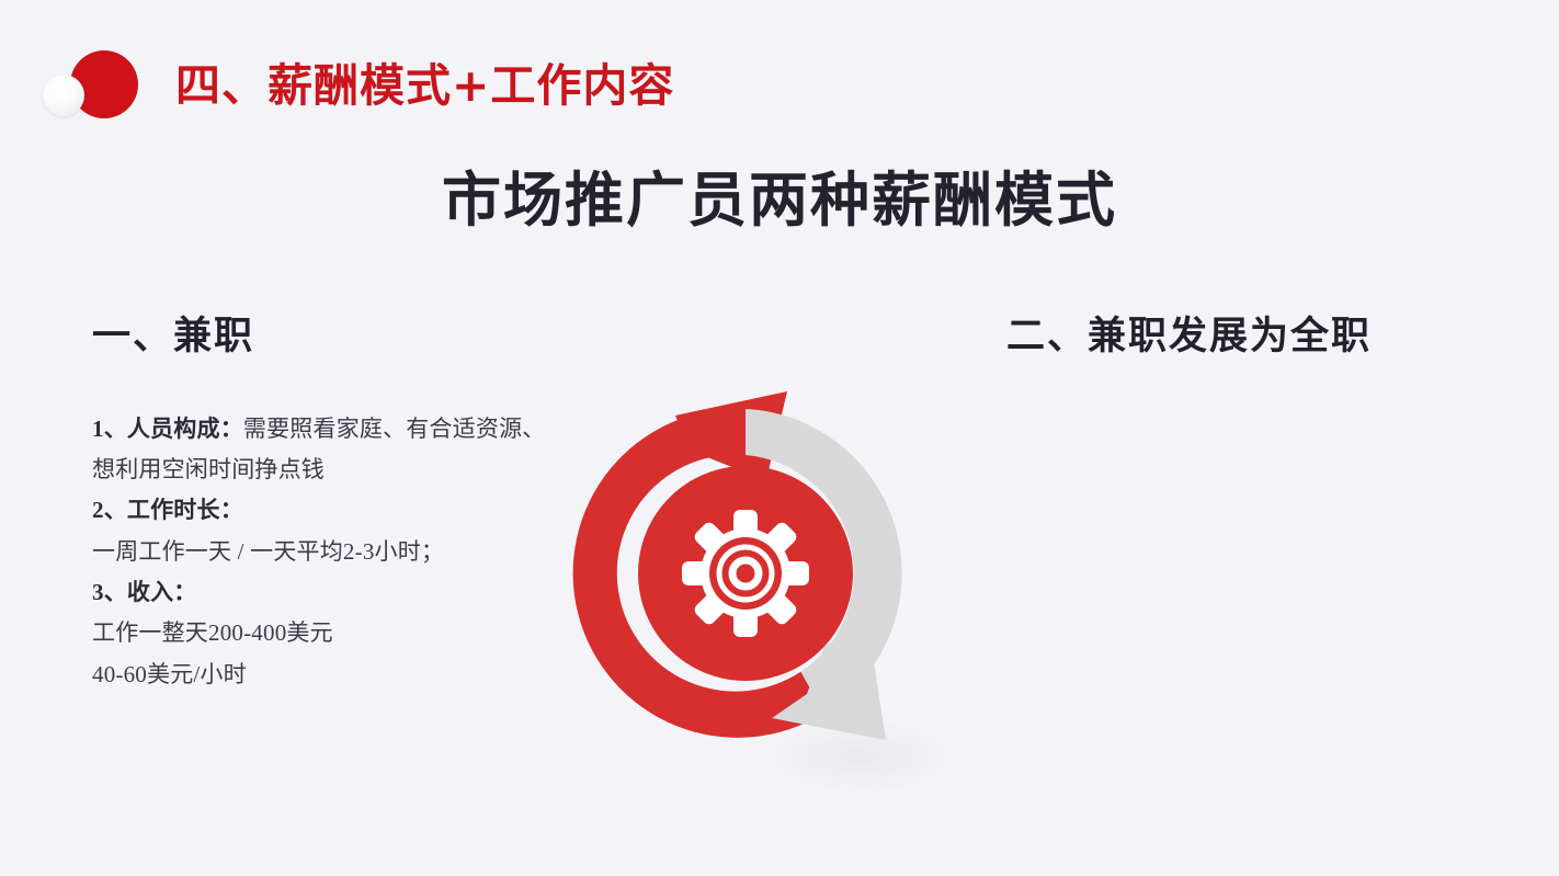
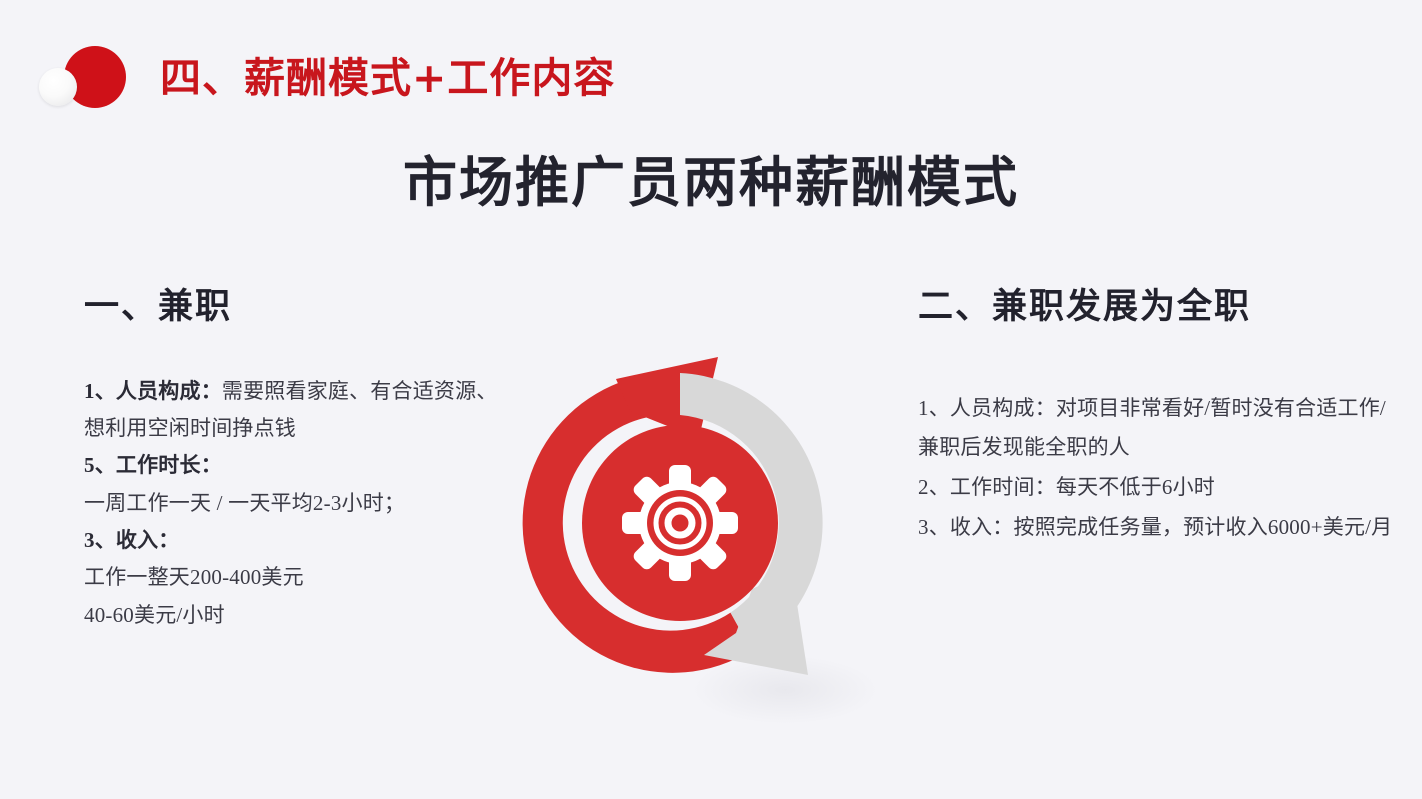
  四、薪酬模式+工作内容
  市场推广员两种薪酬模式
  一、兼职
  1、人员构成：需要照看家庭、有合适资源、想利用空闲时间挣点钱
- 2、工作时长：
+ 5、工作时长：
  一周工作一天 / 一天平均2-3小时；
  3、收入：
  工作一整天200-400美元
  40-60美元/小时
  二、兼职发展为全职
+ 1、人员构成：对项目非常看好/暂时没有合适工作/兼职后发现能全职的人
+ 2、工作时间：每天不低于6小时
+ 3、收入：按照完成任务量，预计收入6000+美元/月
